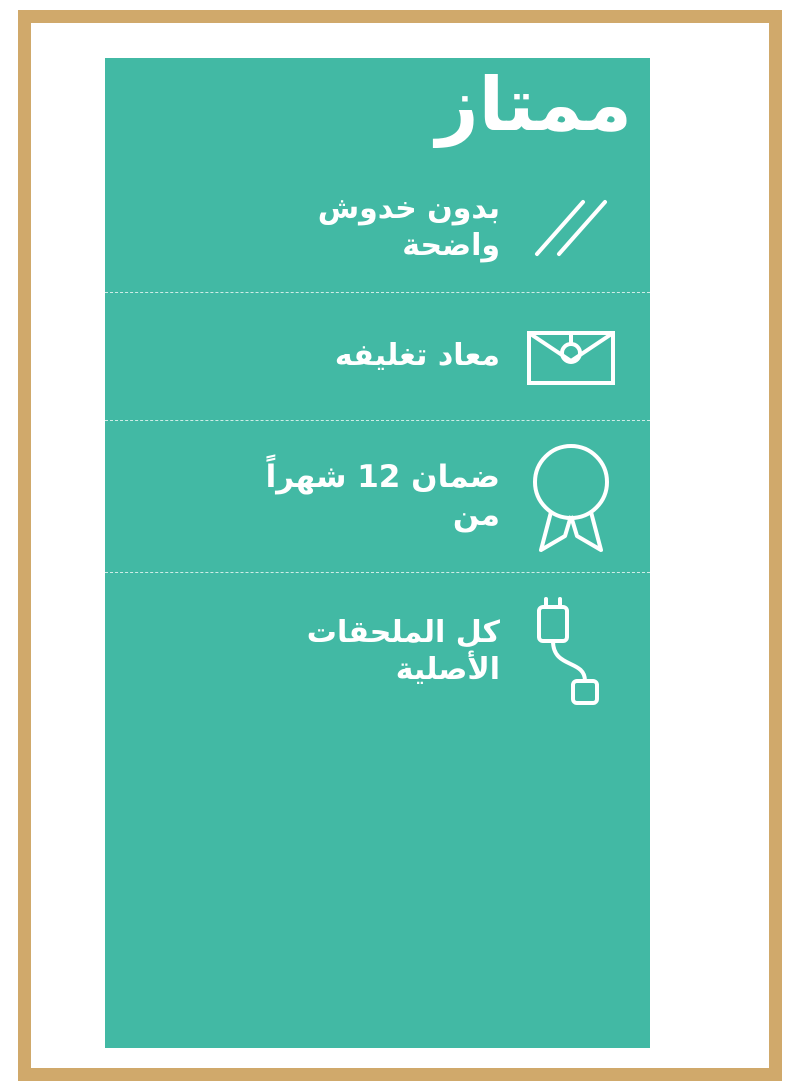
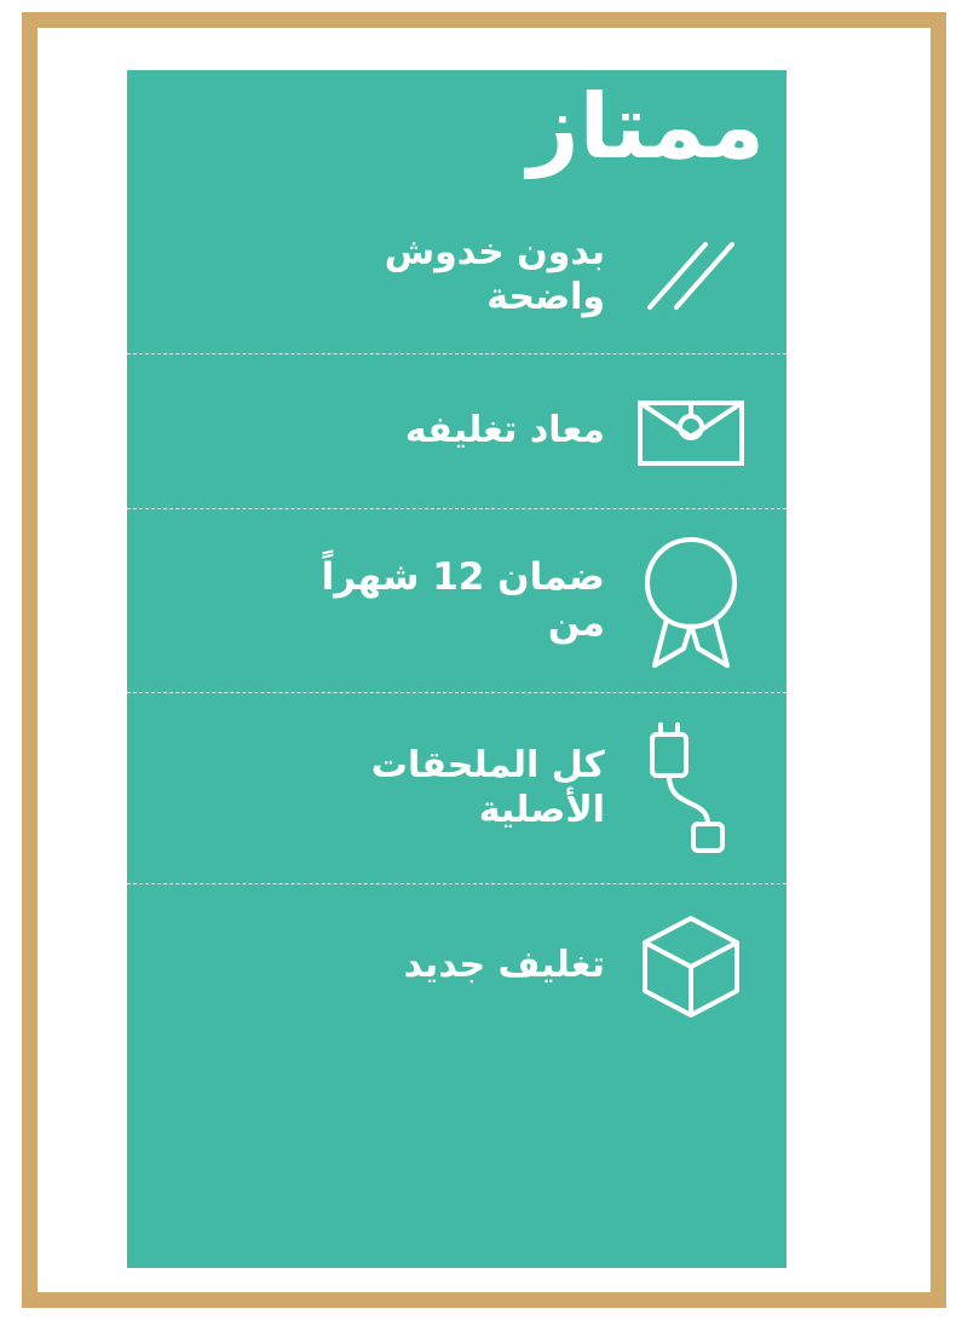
  ممتاز
  بدون خدوش
  واضحة
  معاد تغليفه
  ضمان 12 شهراً
  من
  كل الملحقات
  الأصلية
+ تغليف جديد
